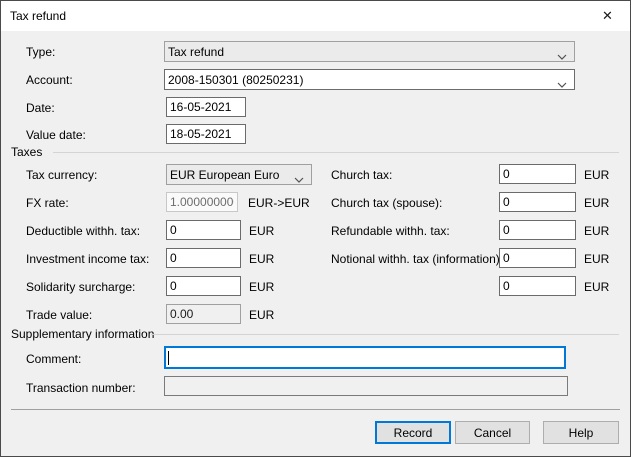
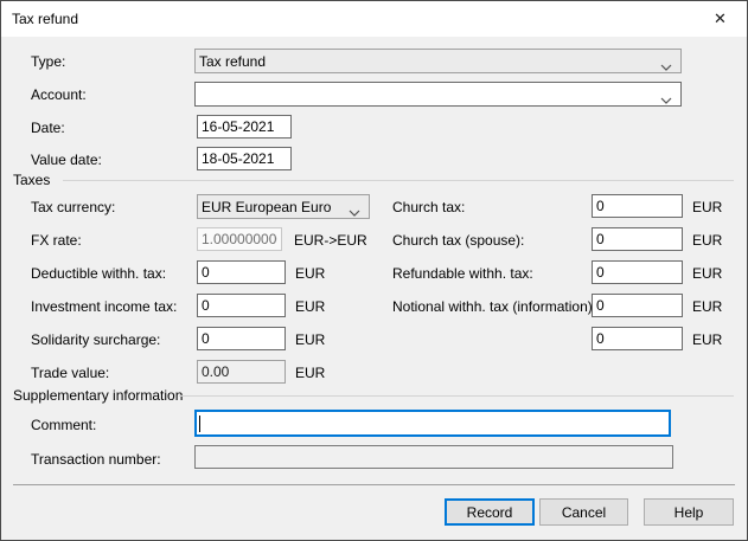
  Tax refund
  ✕
  Type:
  Tax refund
  Account:
- 2008-150301 (80250231)
  Date:
  16-05-2021
  Value date:
  18-05-2021
  Taxes
  Tax currency:
  EUR European Euro
  Church tax:
  0
  EUR
  FX rate:
  1.00000000
  EUR->EUR
  Church tax (spouse):
  0
  EUR
  Deductible withh. tax:
  0
  EUR
  Refundable withh. tax:
  0
  EUR
  Investment income tax:
  0
  EUR
  Notional withh. tax (information)
  0
  EUR
  Solidarity surcharge:
  0
  EUR
  0
  EUR
  Trade value:
  0.00
  EUR
  Supplementary informatio
  Comment:
  Transaction number:
  Record
  Cancel
  Help
